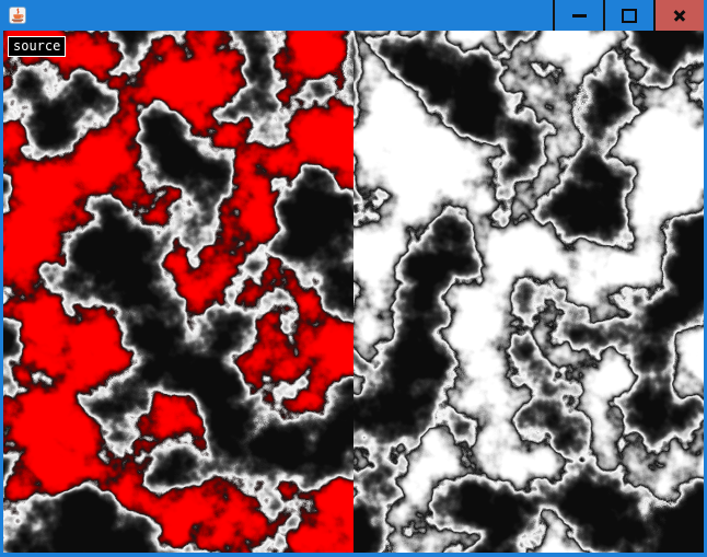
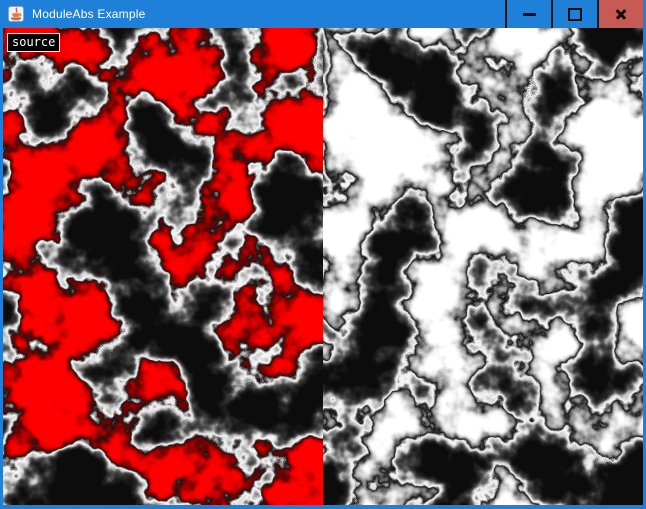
+ ModuleAbs Example
  source
